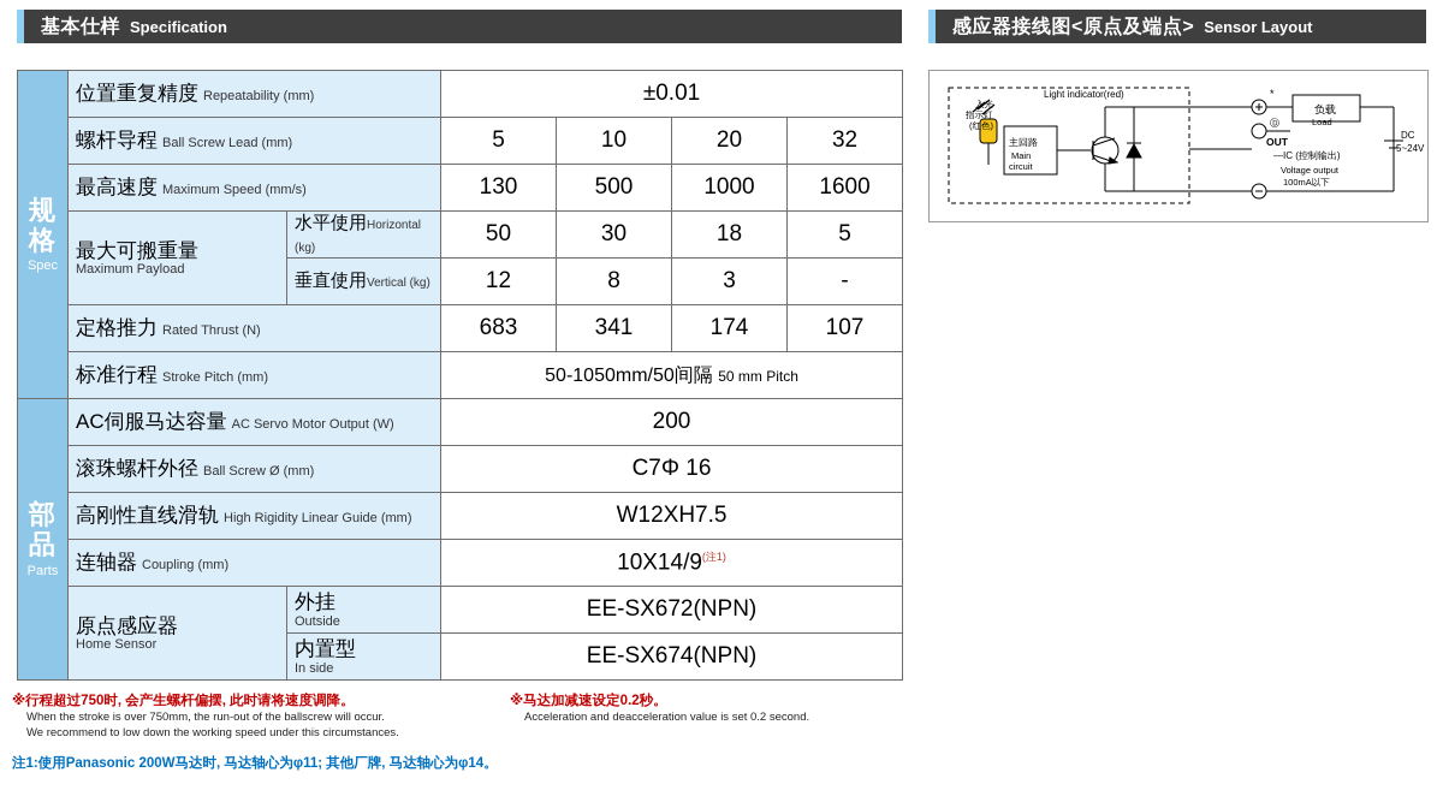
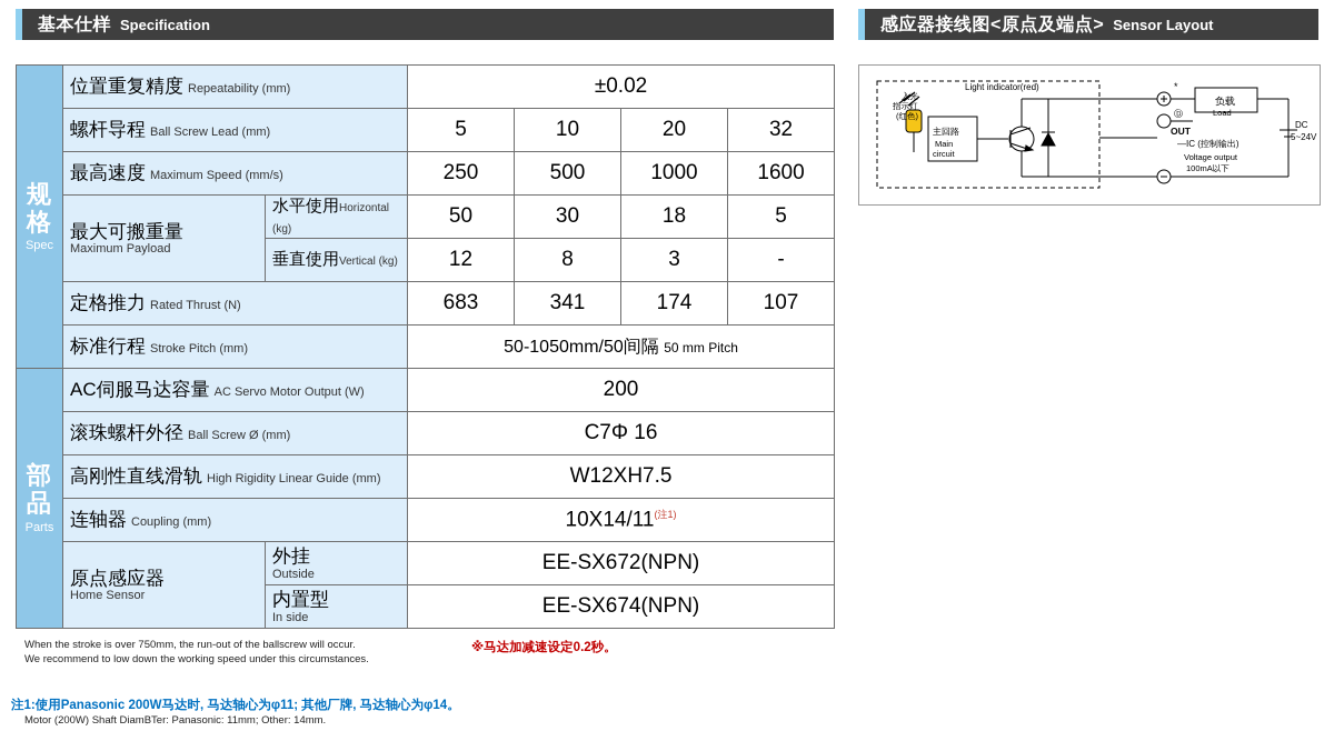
  基本仕样
  Specification
  感应器接线图<原点及端点>
  Sensor Layout
- 规格 Spec	位置重复精度 Repeatability (mm)	±0.01
+ 规格 Spec	位置重复精度 Repeatability (mm)	±0.02
  螺杆导程 Ball Screw Lead (mm)	5	10	20	32
- 最高速度 Maximum Speed (mm/s)	130	500	1000	1600
+ 最高速度 Maximum Speed (mm/s)	250	500	1000	1600
  最大可搬重量 Maximum Payload	水平使用Horizontal (kg)	50	30	18	5
  垂直使用Vertical (kg)	12	8	3	-
  定格推力 Rated Thrust (N)	683	341	174	107
  标准行程 Stroke Pitch (mm)	50-1050mm/50间隔 50 mm Pitch
  部品 Parts	AC伺服马达容量 AC Servo Motor Output (W)	200
  滚珠螺杆外径 Ball Screw Ø (mm)	C7Φ 16
  高刚性直线滑轨 High Rigidity Linear Guide (mm)	W12XH7.5
- 连轴器 Coupling (mm)	10X14/9(注1)
+ 连轴器 Coupling (mm)	10X14/11(注1)
  原点感应器 Home Sensor	外挂 Outside	EE-SX672(NPN)
  内置型 In side	EE-SX674(NPN)
  Light indicator(red)
  入光
  指示灯
  (红色)
  主回路
  Main
  circuit
  *
  Ⓓ
  负载
  Load
  OUT
  —IC (控制输出)
  Voltage output
  100mA以下
  DC
  5~24V
- ※行程超过750时, 会产生螺杆偏摆, 此时请将速度调降。
  When the stroke is over 750mm, the run-out of the ballscrew will occur.
  We recommend to low down the working speed under this circumstances.
  ※马达加减速设定0.2秒。
- Acceleration and deacceleration value is set 0.2 second.
  注1:使用Panasonic 200W马达时, 马达轴心为φ11; 其他厂牌, 马达轴心为φ14。
+ Motor (200W) Shaft DiamBTer: Panasonic: 11mm; Other: 14mm.
